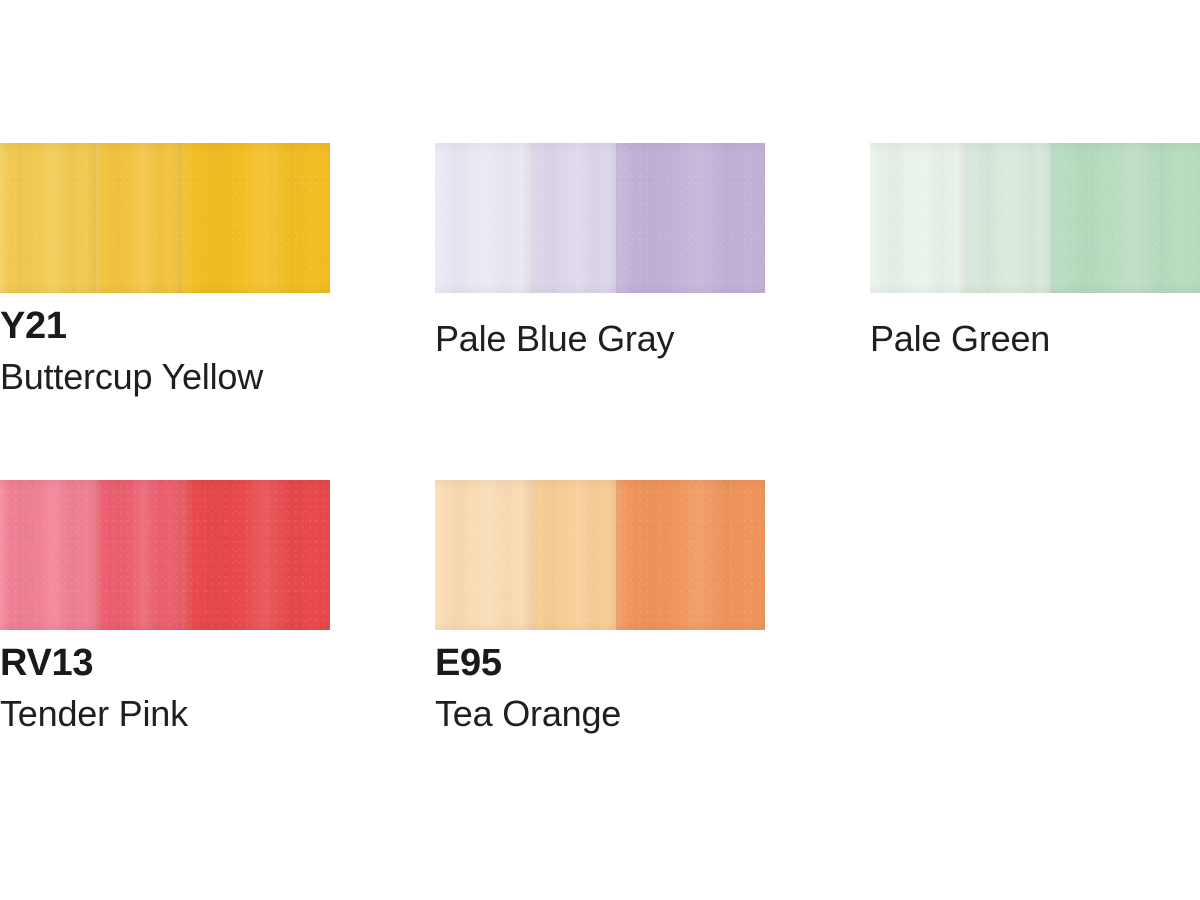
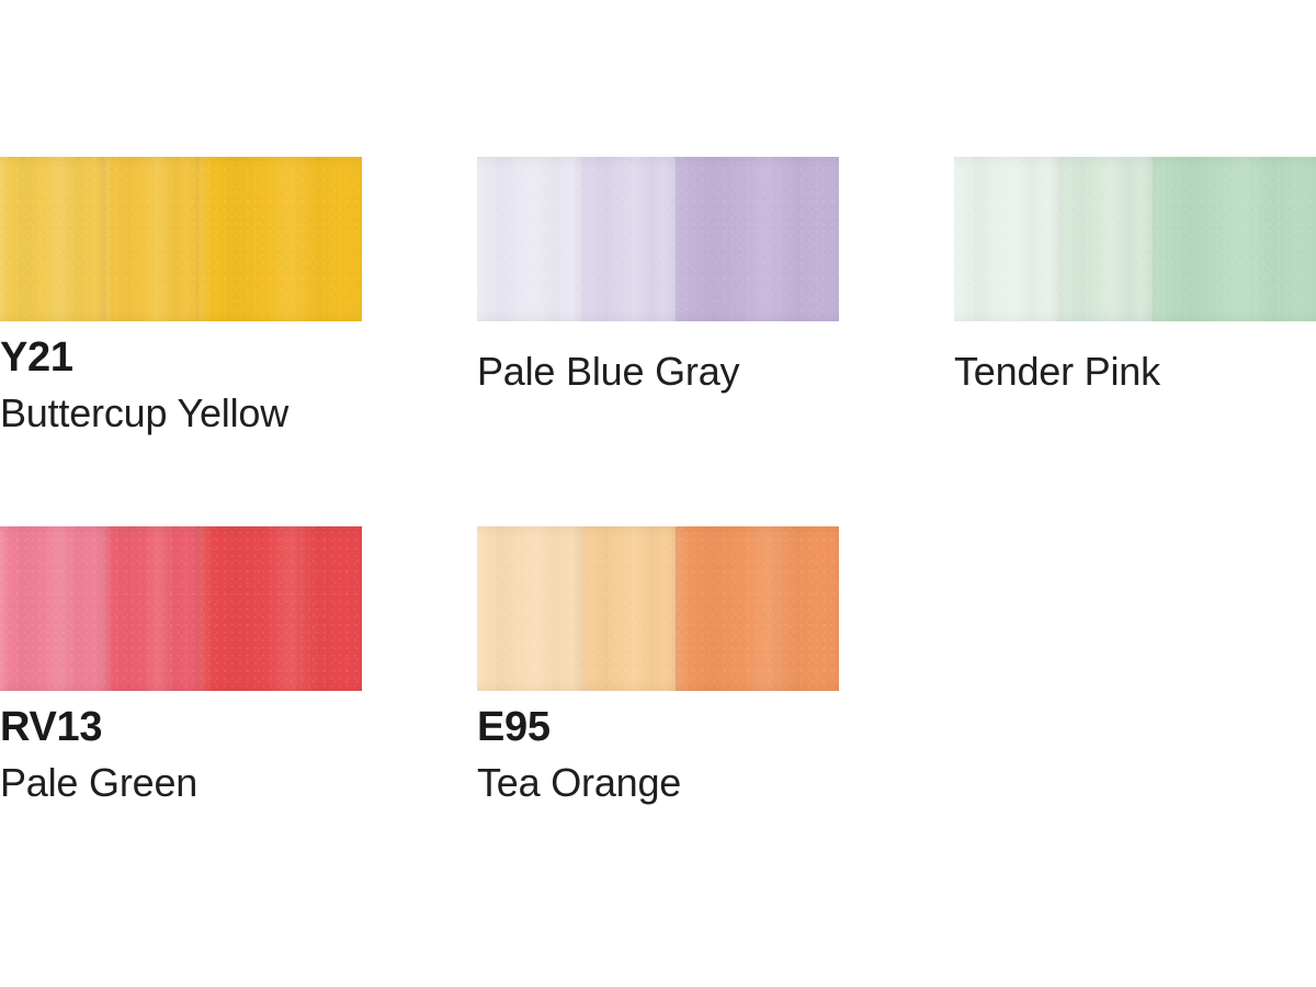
  Y21
  Buttercup Yellow
  Pale Blue Gray
- Pale Green
+ Tender Pink
  RV13
- Tender Pink
+ Pale Green
  E95
  Tea Orange
